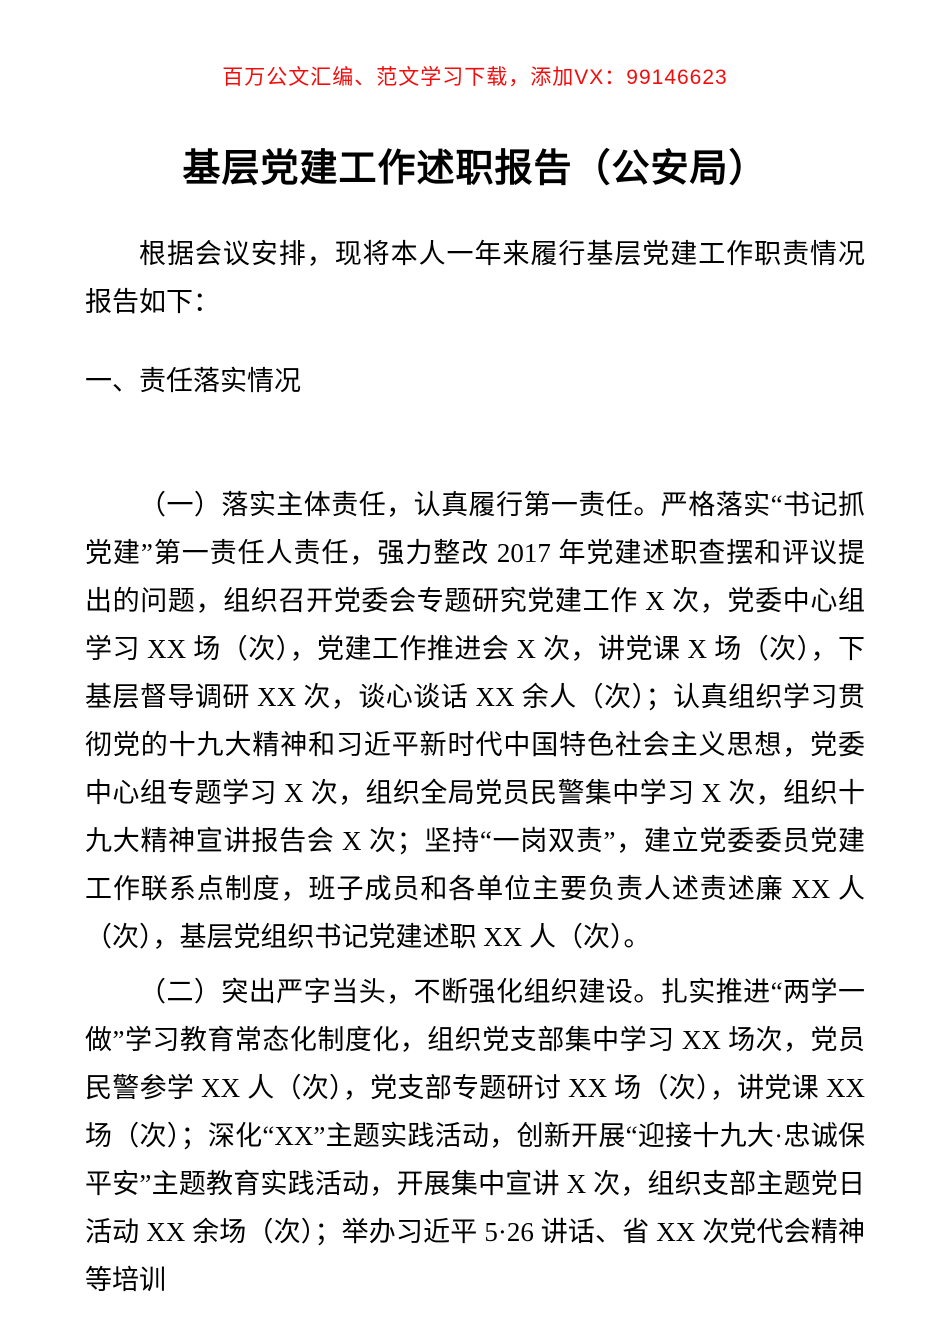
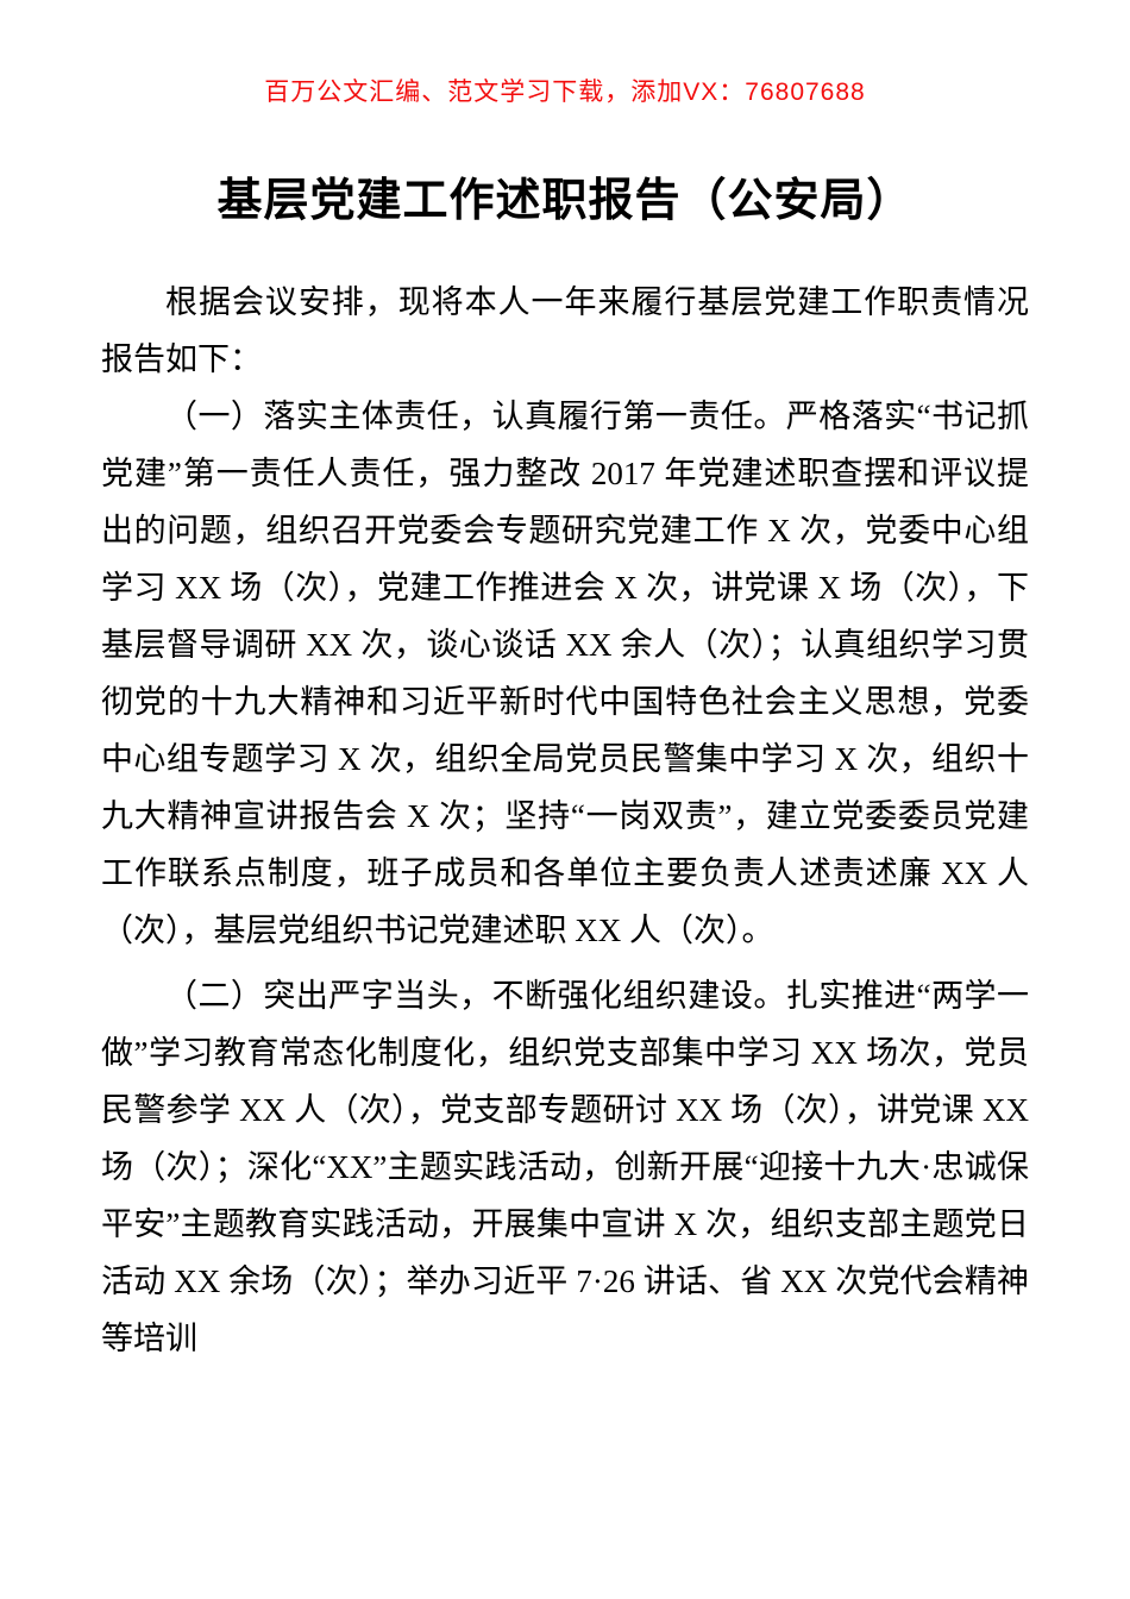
- 百万公文汇编、范文学习下载，添加VX：99146623
+ 百万公文汇编、范文学习下载，添加VX：76807688
  基层党建工作述职报告（公安局）
  根据会议安排，现将本人一年来履行基层党建工作职责情况报告如下：
- 一、责任落实情况
  （一）落实主体责任，认真履行第一责任。严格落实“书记抓党建”第一责任人责任，强力整改 2017 年党建述职查摆和评议提出的问题，组织召开党委会专题研究党建工作 X 次，党委中心组学习 XX 场（次），党建工作推进会 X 次，讲党课 X 场（次），下基层督导调研 XX 次，谈心谈话 XX 余人（次）；认真组织学习贯彻党的十九大精神和习近平新时代中国特色社会主义思想，党委中心组专题学习 X 次，组织全局党员民警集中学习 X 次，组织十九大精神宣讲报告会 X 次；坚持“一岗双责”，建立党委委员党建工作联系点制度，班子成员和各单位主要负责人述责述廉 XX 人（次），基层党组织书记党建述职 XX 人（次）。
- （二）突出严字当头，不断强化组织建设。扎实推进“两学一做”学习教育常态化制度化，组织党支部集中学习 XX 场次，党员民警参学 XX 人（次），党支部专题研讨 XX 场（次），讲党课 XX 场（次）；深化“XX”主题实践活动，创新开展“迎接十九大·忠诚保平安”主题教育实践活动，开展集中宣讲 X 次，组织支部主题党日活动 XX 余场（次）；举办习近平 5·26 讲话、省 XX 次党代会精神等培训
+ （二）突出严字当头，不断强化组织建设。扎实推进“两学一做”学习教育常态化制度化，组织党支部集中学习 XX 场次，党员民警参学 XX 人（次），党支部专题研讨 XX 场（次），讲党课 XX 场（次）；深化“XX”主题实践活动，创新开展“迎接十九大·忠诚保平安”主题教育实践活动，开展集中宣讲 X 次，组织支部主题党日活动 XX 余场（次）；举办习近平 7·26 讲话、省 XX 次党代会精神等培训
